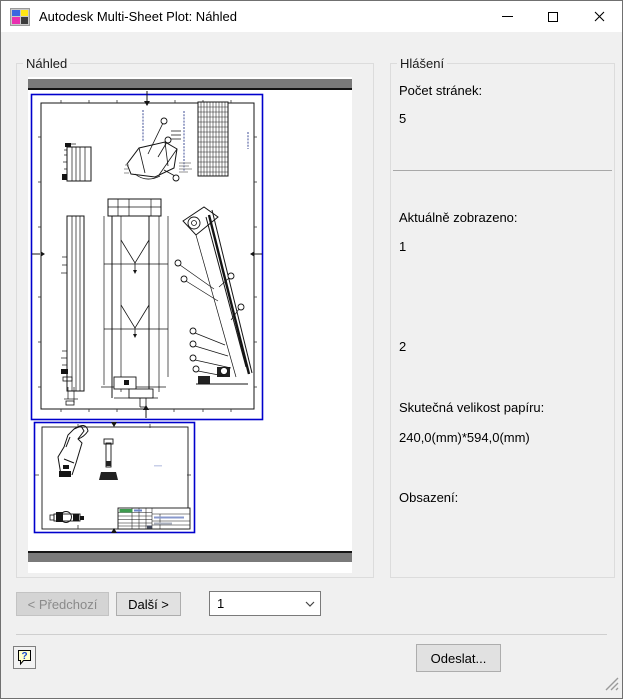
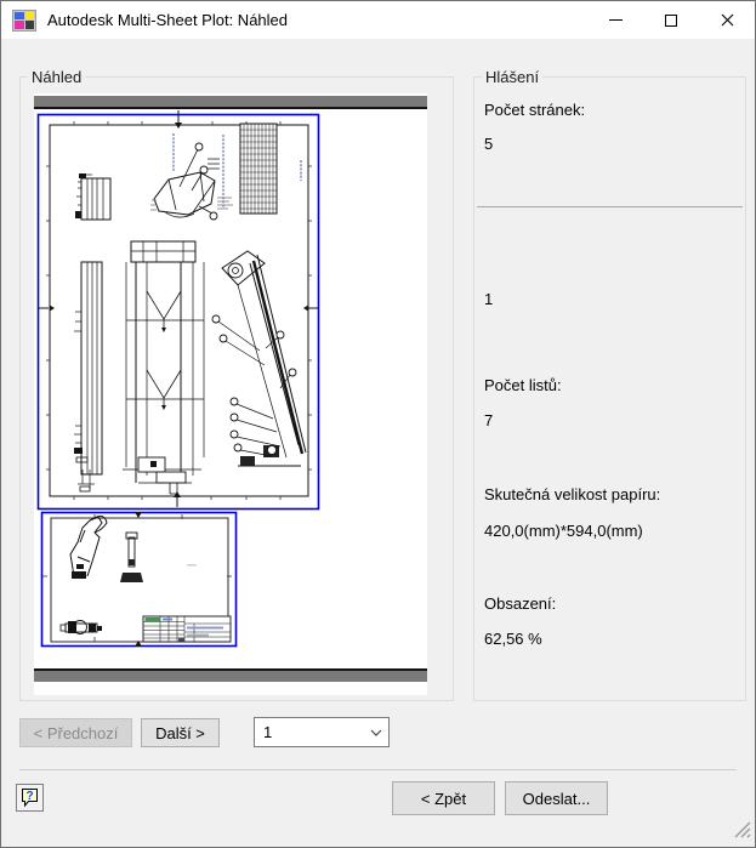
  Autodesk Multi-Sheet Plot: Náhled
  Náhled
  Hlášení
  Počet stránek:
  5
- Aktuálně zobrazeno:
  1
+ Počet listů:
- 2
+ 7
  Skutečná velikost papíru:
- 240,0(mm)*594,0(mm)
+ 420,0(mm)*594,0(mm)
  Obsazení:
+ 62,56 %
  < Předchozí
  Další >
  1
  ?
+ < Zpět
  Odeslat...
